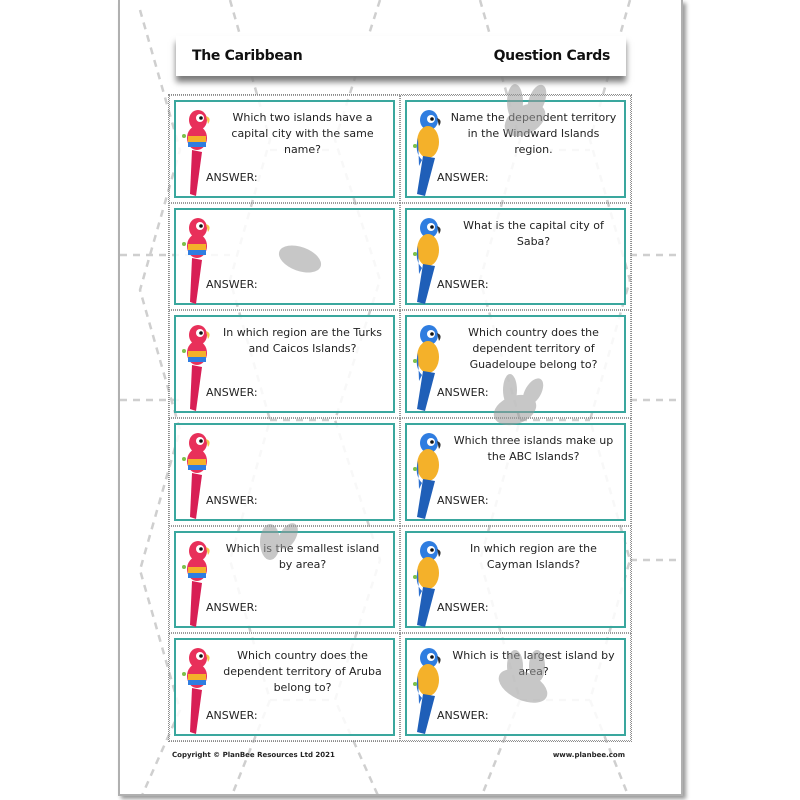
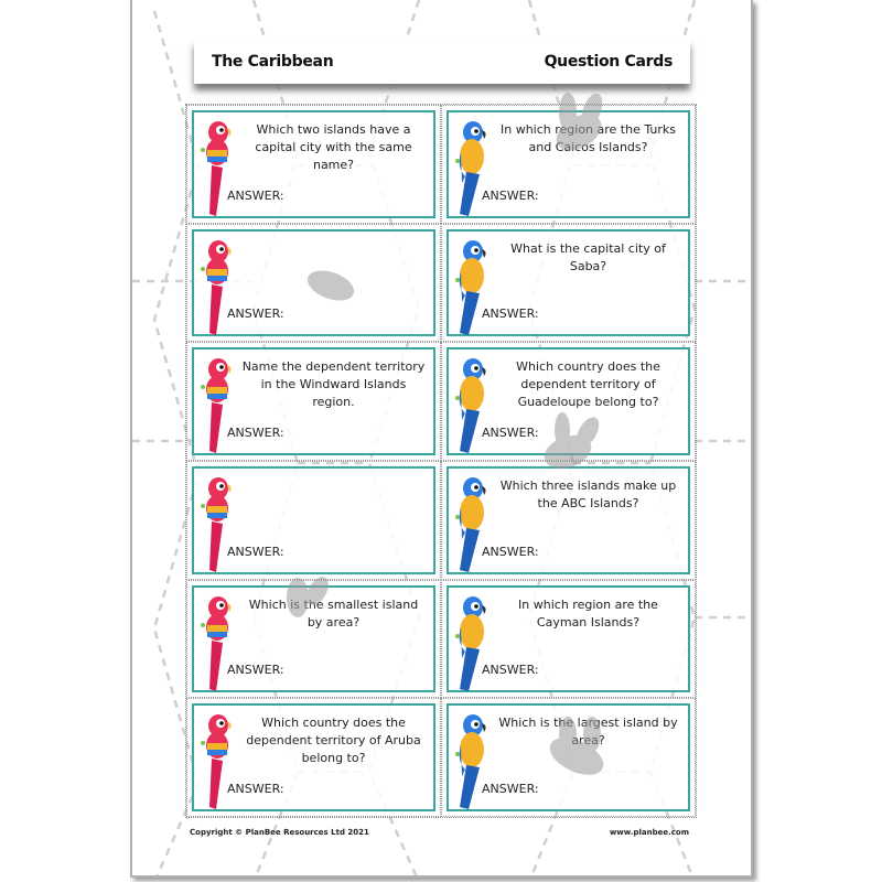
  The Caribbean
  Question Cards
  Which two islands have a capital city with the same name?
  ANSWER:
- Name the dependent territory in the Windward Islands region.
+ In which region are the Turks and Caicos Islands?
  ANSWER:
  ANSWER:
  What is the capital city of Saba?
  ANSWER:
- In which region are the Turks and Caicos Islands?
+ Name the dependent territory in the Windward Islands region.
  ANSWER:
  Which country does the dependent territory of Guadeloupe belong to?
  ANSWER:
  ANSWER:
  Which three islands make up the ABC Islands?
  ANSWER:
  Which is the smallest island by area?
  ANSWER:
  In which region are the Cayman Islands?
  ANSWER:
  Which country does the dependent territory of Aruba belong to?
  ANSWER:
  Which is the largest island by area?
  ANSWER:
  Copyright © PlanBee Resources Ltd 2021
  www.planbee.com
